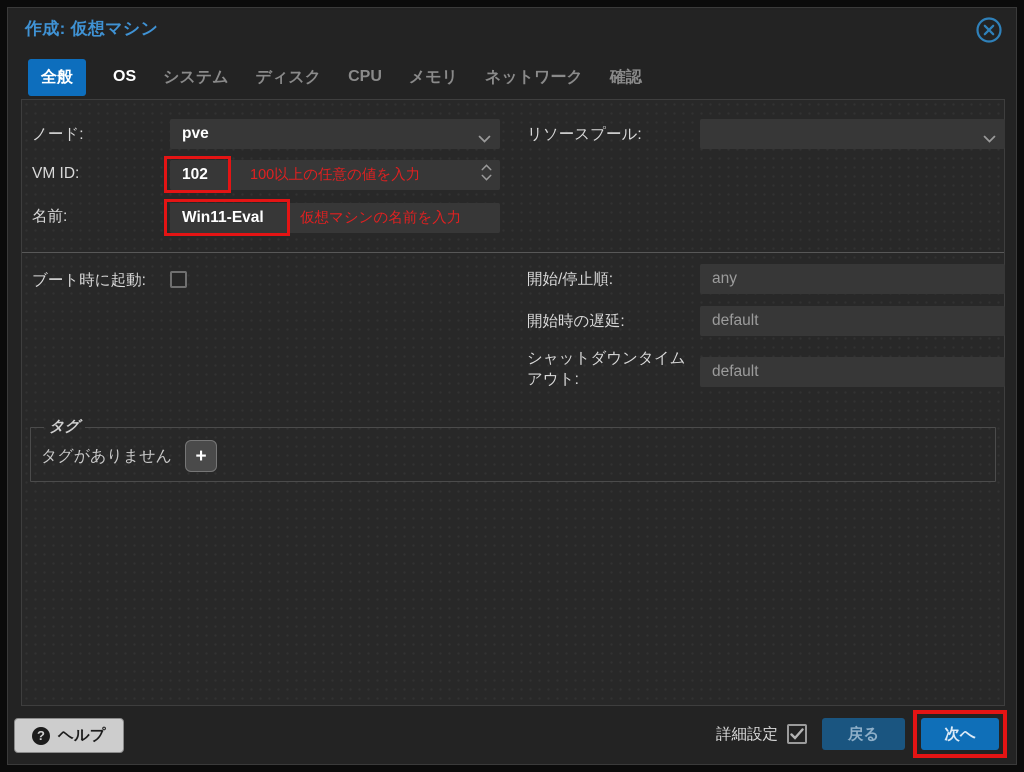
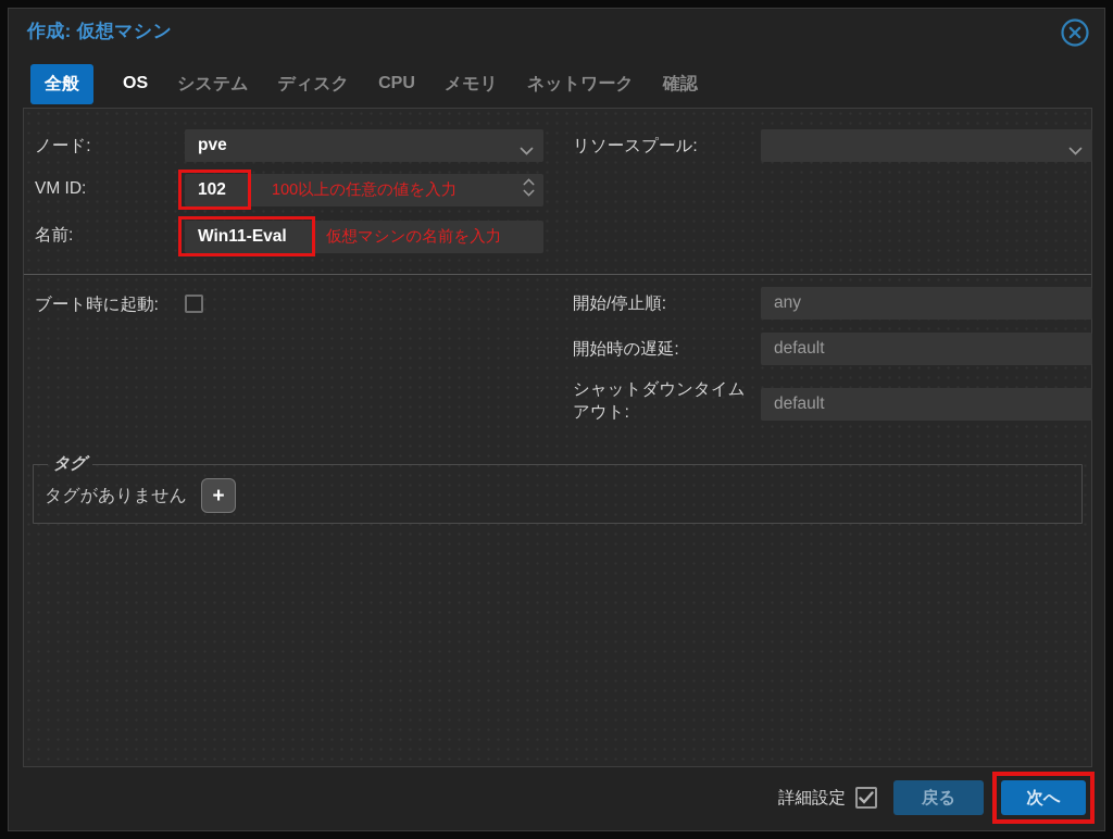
  作成: 仮想マシン
  全般
  OS
  システム
  ディスク
  CPU
  メモリ
  ネットワーク
  確認
  ノード:
  pve
  リソースプール:
  VM ID:
  102
  100以上の任意の値を入力
  名前:
  Win11-Eval
  仮想マシンの名前を入力
  ブート時に起動:
  開始/停止順:
  any
  開始時の遅延:
  default
  シャットダウンタイムアウト:
  default
  タグ
  タグがありません
  +
- ?
- ヘルプ
  詳細設定
  戻る
  次へ
